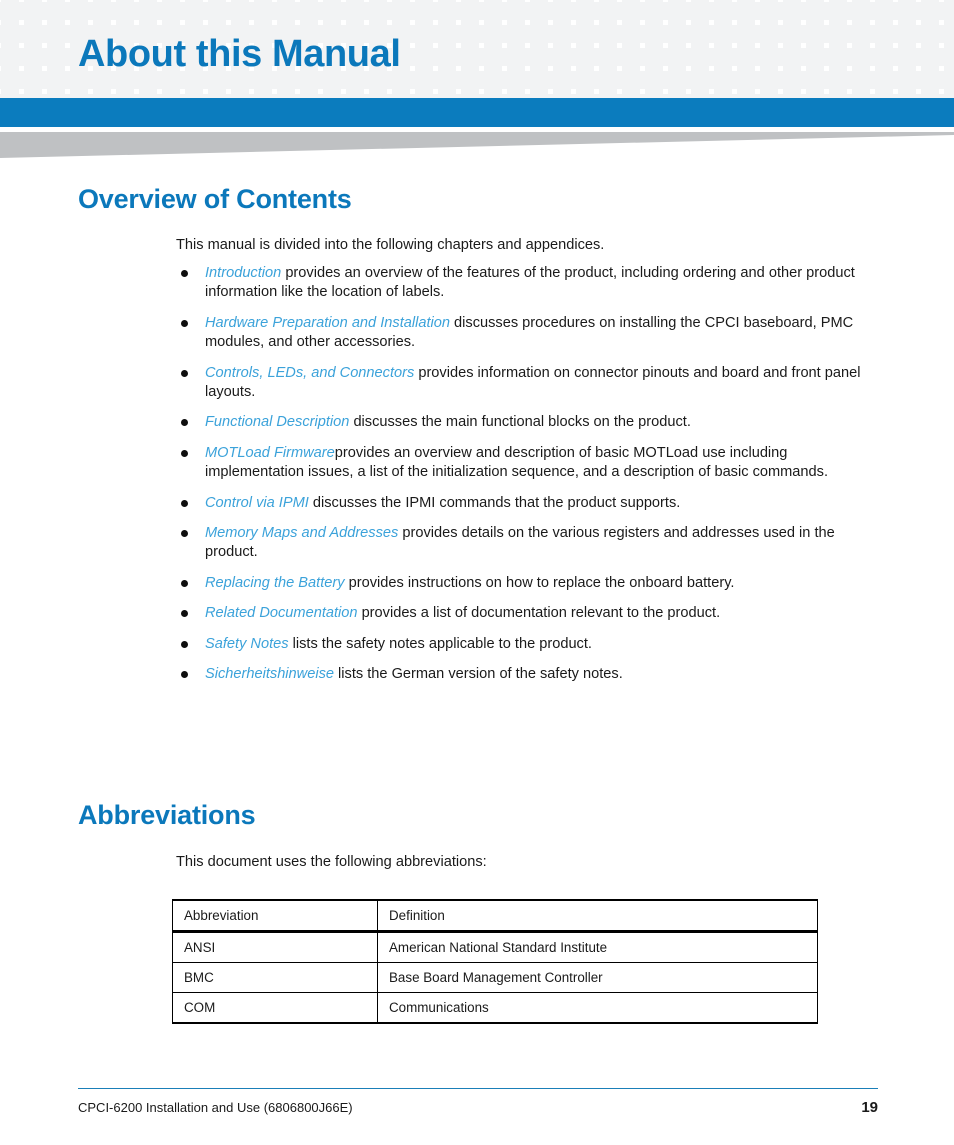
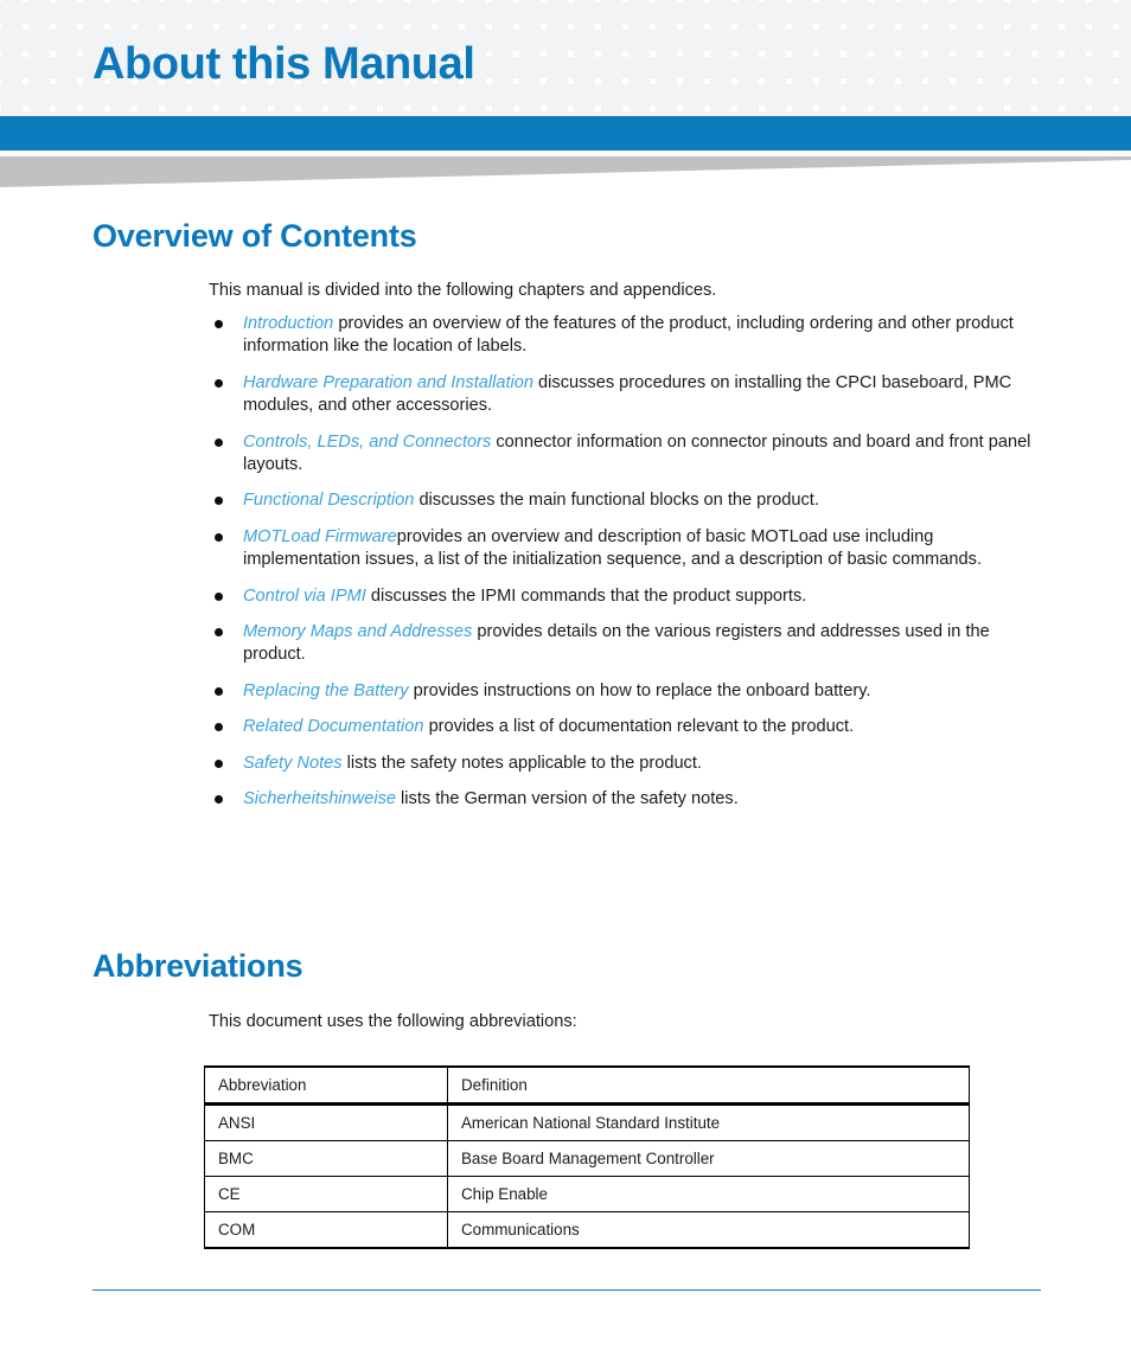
  About this Manual
  Overview of Contents
  This manual is divided into the following chapters and appendices.
  Introduction provides an overview of the features of the product, including ordering and other product information like the location of labels.
  Hardware Preparation and Installation discusses procedures on installing the CPCI baseboard, PMC modules, and other accessories.
- Controls, LEDs, and Connectors provides information on connector pinouts and board and front panel layouts.
+ Controls, LEDs, and Connectors connector information on connector pinouts and board and front panel layouts.
  Functional Description discusses the main functional blocks on the product.
  MOTLoad Firmwareprovides an overview and description of basic MOTLoad use including implementation issues, a list of the initialization sequence, and a description of basic commands.
  Control via IPMI discusses the IPMI commands that the product supports.
  Memory Maps and Addresses provides details on the various registers and addresses used in the product.
  Replacing the Battery provides instructions on how to replace the onboard battery.
  Related Documentation provides a list of documentation relevant to the product.
  Safety Notes lists the safety notes applicable to the product.
  Sicherheitshinweise lists the German version of the safety notes.
  Abbreviations
  This document uses the following abbreviations:
  Abbreviation	Definition
  ANSI	American National Standard Institute
  BMC	Base Board Management Controller
+ CE	Chip Enable
  COM	Communications
- CPCI-6200 Installation and Use (6806800J66E)
- 19
